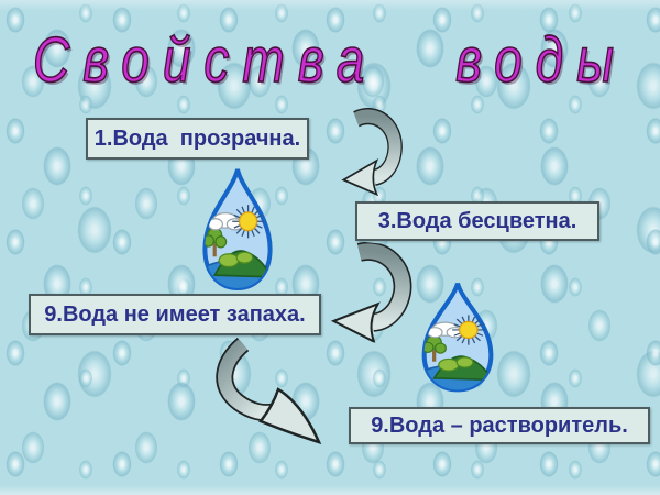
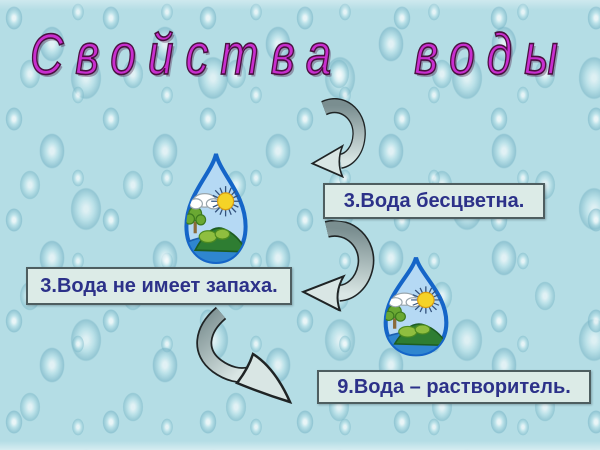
  Свойства воды
- 1.Вода прозрачна.
  3.Вода бесцветна.
- 9.Вода не имеет запаха.
+ 3.Вода не имеет запаха.
  9.Вода – растворитель.
